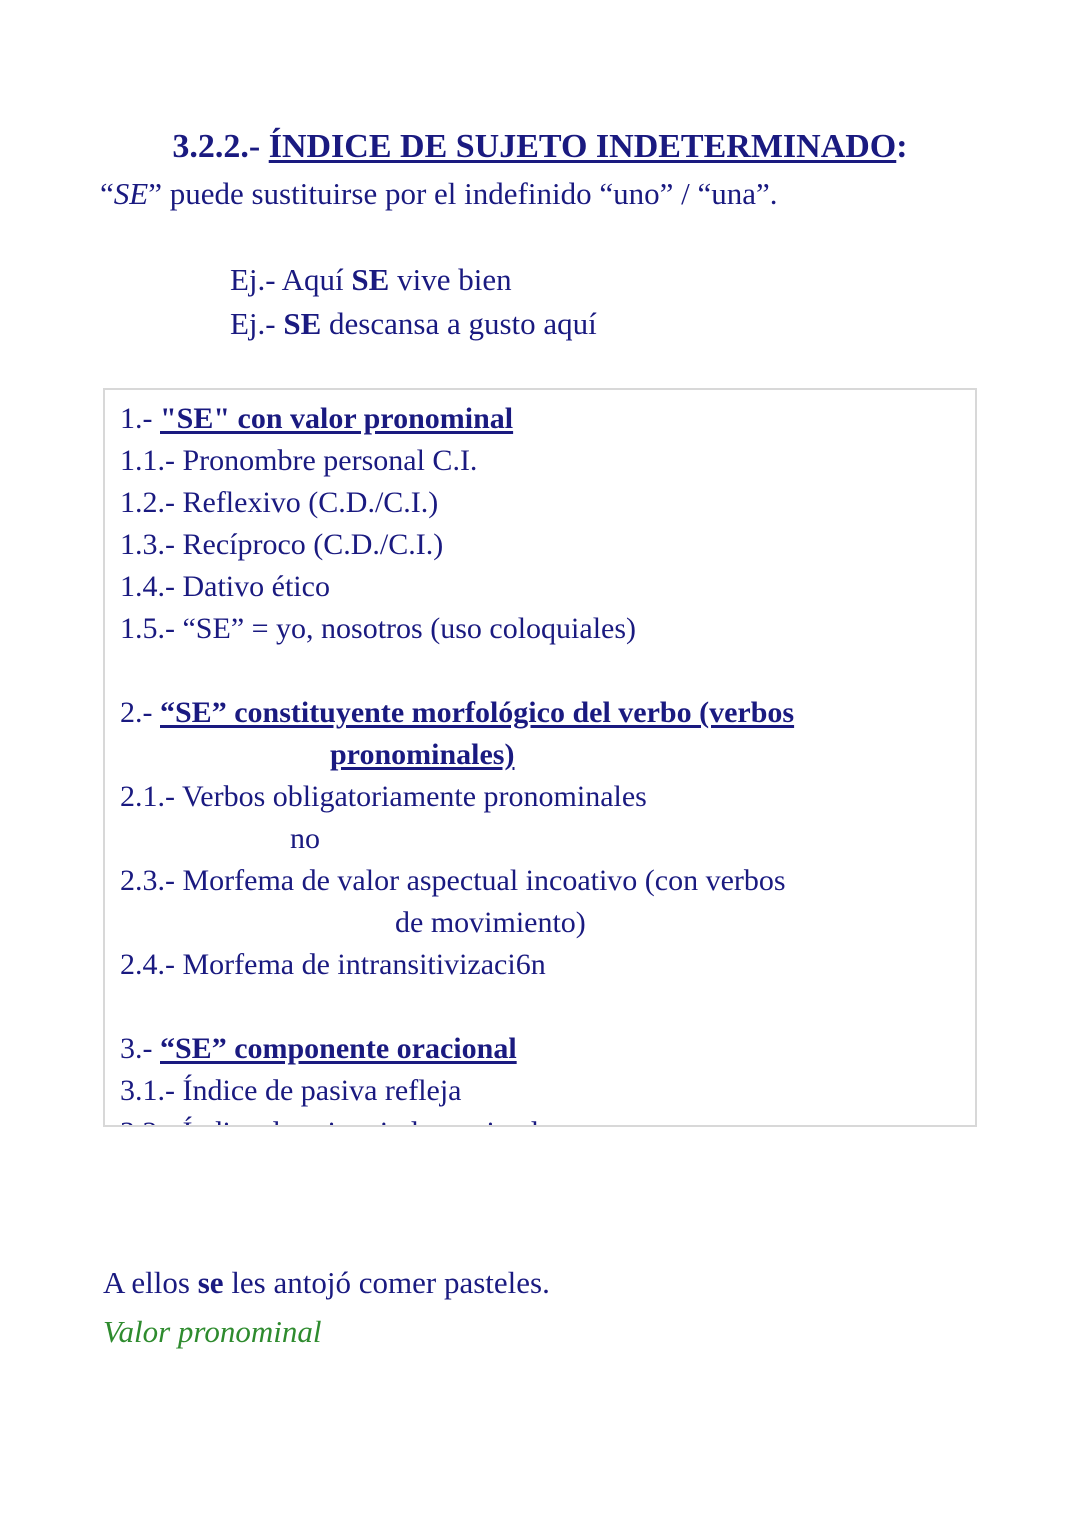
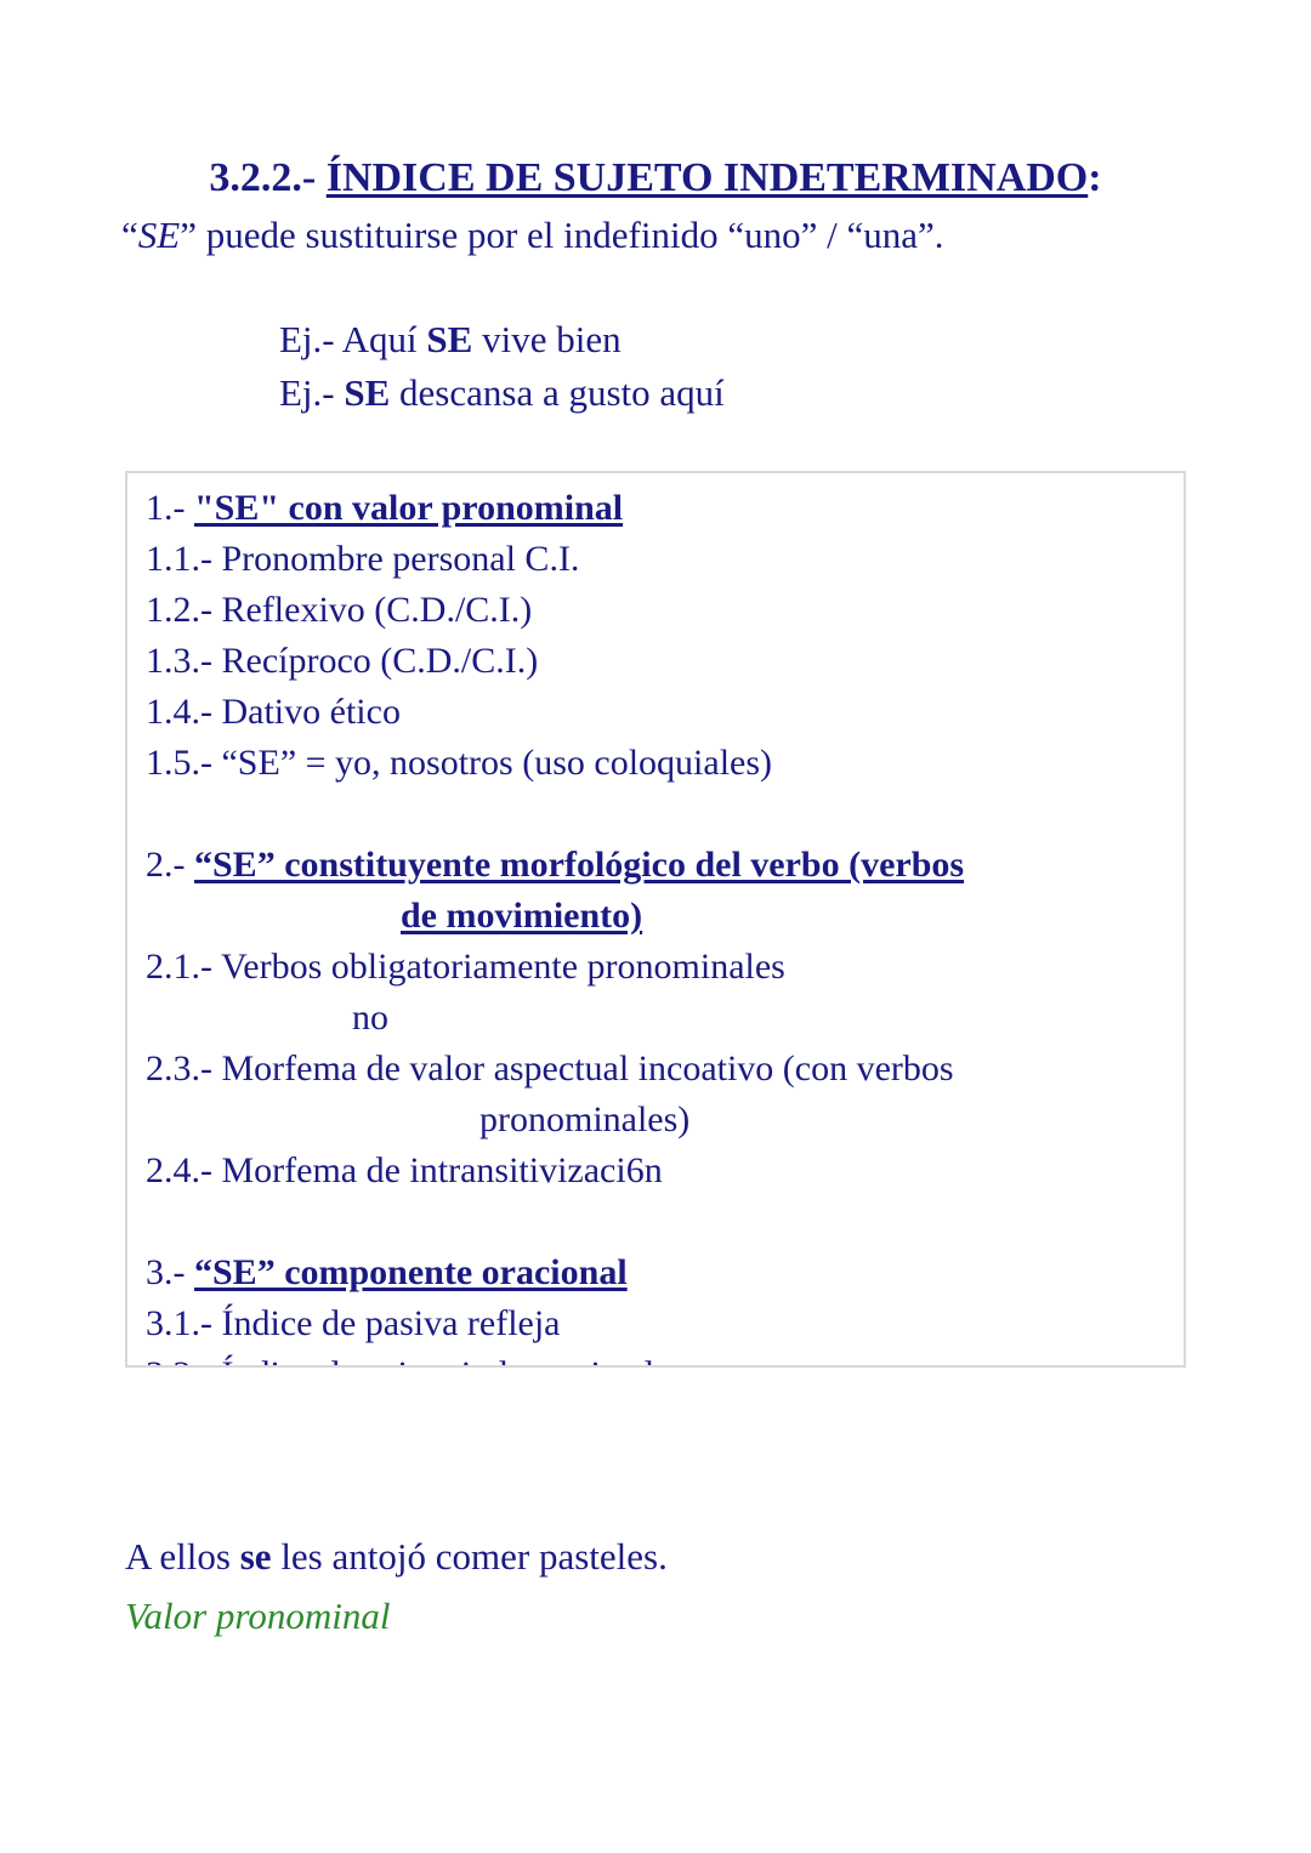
  3.2.2.- ÍNDICE DE SUJETO INDETERMINADO:
  “SE” puede sustituirse por el indefinido “uno” / “una”.
  Ej.- Aquí SE vive bien
  Ej.- SE descansa a gusto aquí
  1.- "SE" con valor pronominal
  1.1.- Pronombre personal C.I.
  1.2.- Reflexivo (C.D./C.I.)
  1.3.- Recíproco (C.D./C.I.)
  1.4.- Dativo ético
  1.5.- “SE” = yo, nosotros (uso coloquiales)
  2.- “SE” constituyente morfológico del verbo (verbos
- pronominales)
+ de movimiento)
  2.1.- Verbos obligatoriamente pronominales
  no
  2.3.- Morfema de valor aspectual incoativo (con verbos
- de movimiento)
+ pronominales)
  2.4.- Morfema de intransitivizaci6n
  3.- “SE” componente oracional
  3.1.- Índice de pasiva refleja
  A ellos se les antojó comer pasteles.
  Valor pronominal
